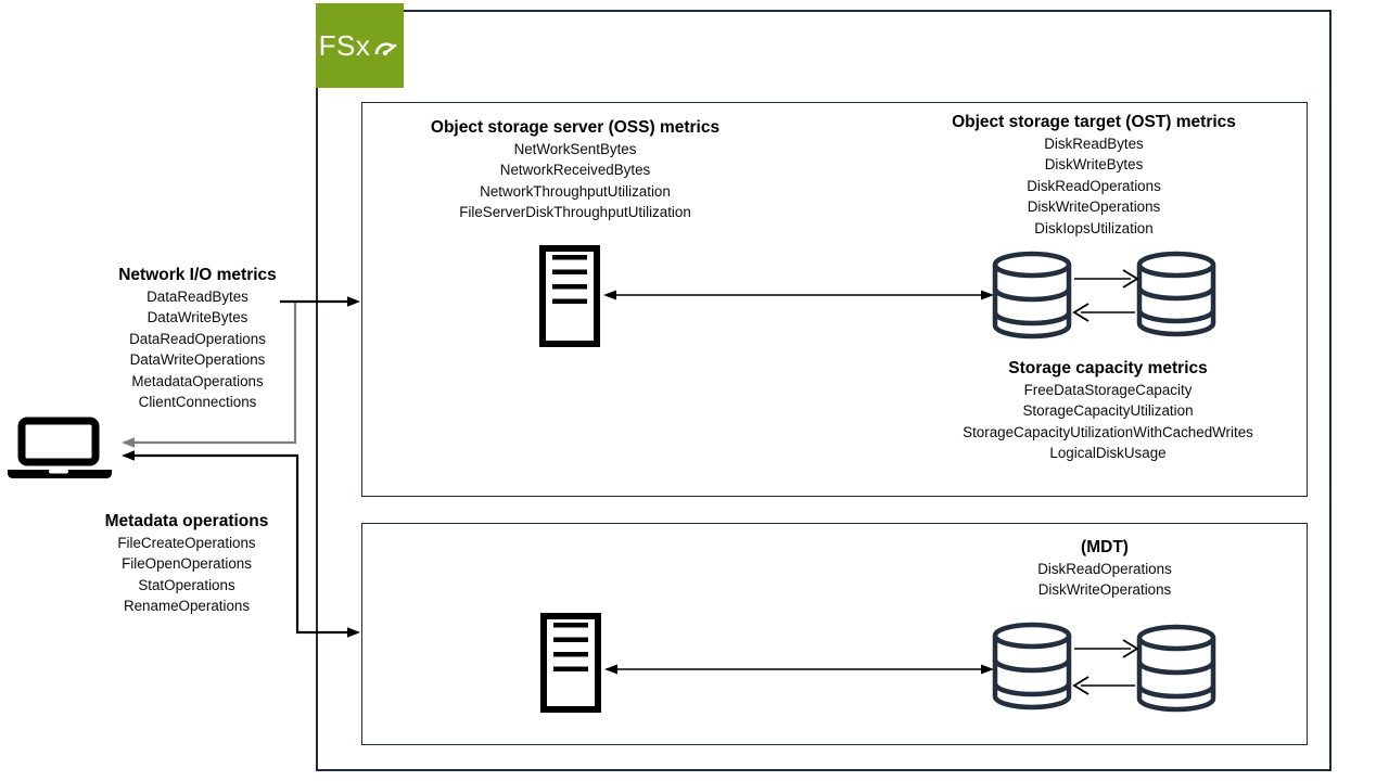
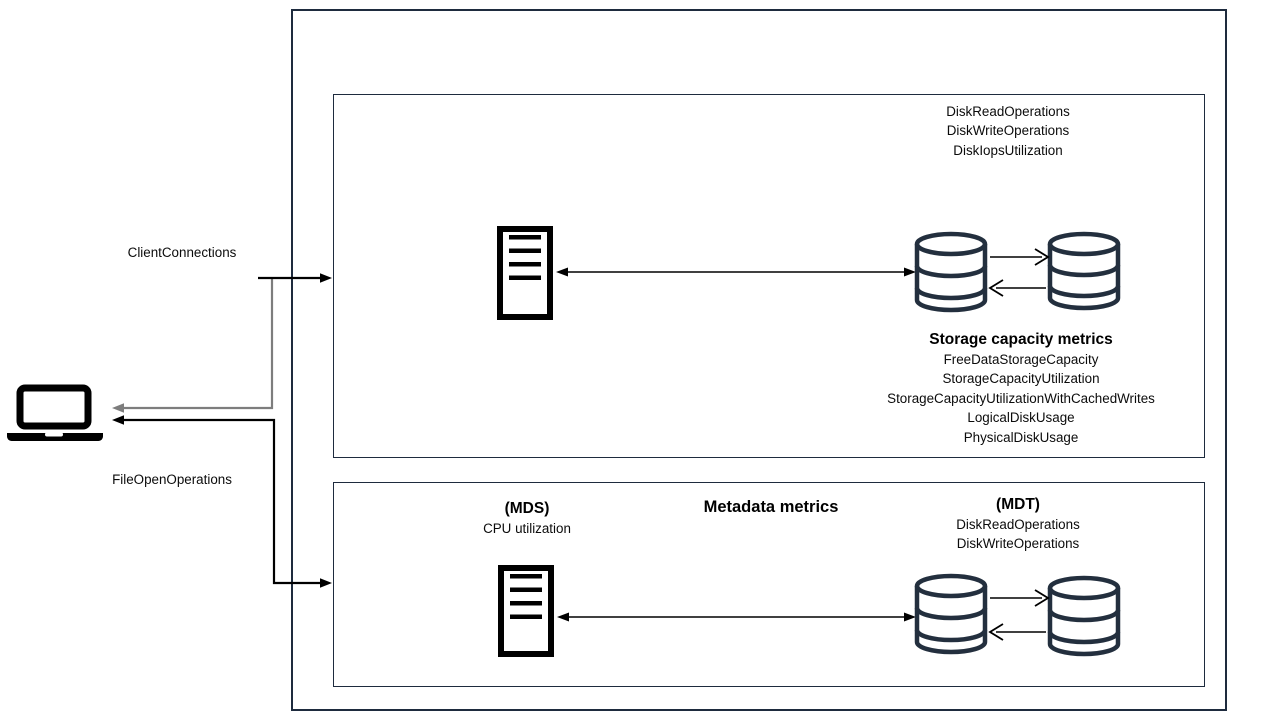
- FSx
- Network I/O metrics
- DataReadBytes
- DataWriteBytes
- DataReadOperations
- DataWriteOperations
- MetadataOperations
  ClientConnections
- Metadata operations
- FileCreateOperations
  FileOpenOperations
- StatOperations
- RenameOperations
- Object storage server (OSS) metrics
- NetWorkSentBytes
- NetworkReceivedBytes
- NetworkThroughputUtilization
- FileServerDiskThroughputUtilization
- Object storage target (OST) metrics
- DiskReadBytes
- DiskWriteBytes
  DiskReadOperations
  DiskWriteOperations
  DiskIopsUtilization
  Storage capacity metrics
  FreeDataStorageCapacity
  StorageCapacityUtilization
  StorageCapacityUtilizationWithCachedWrites
  LogicalDiskUsage
+ PhysicalDiskUsage
+ (MDS)
+ CPU utilization
+ Metadata metrics
  (MDT)
  DiskReadOperations
  DiskWriteOperations
